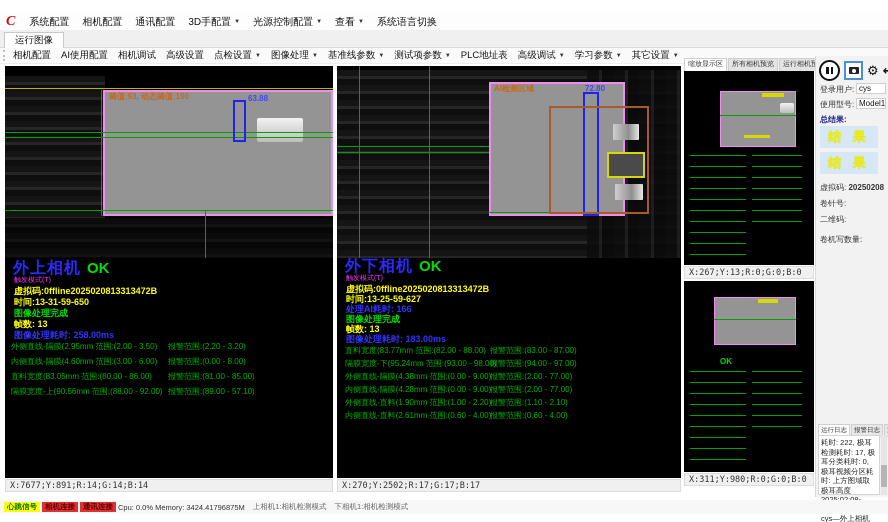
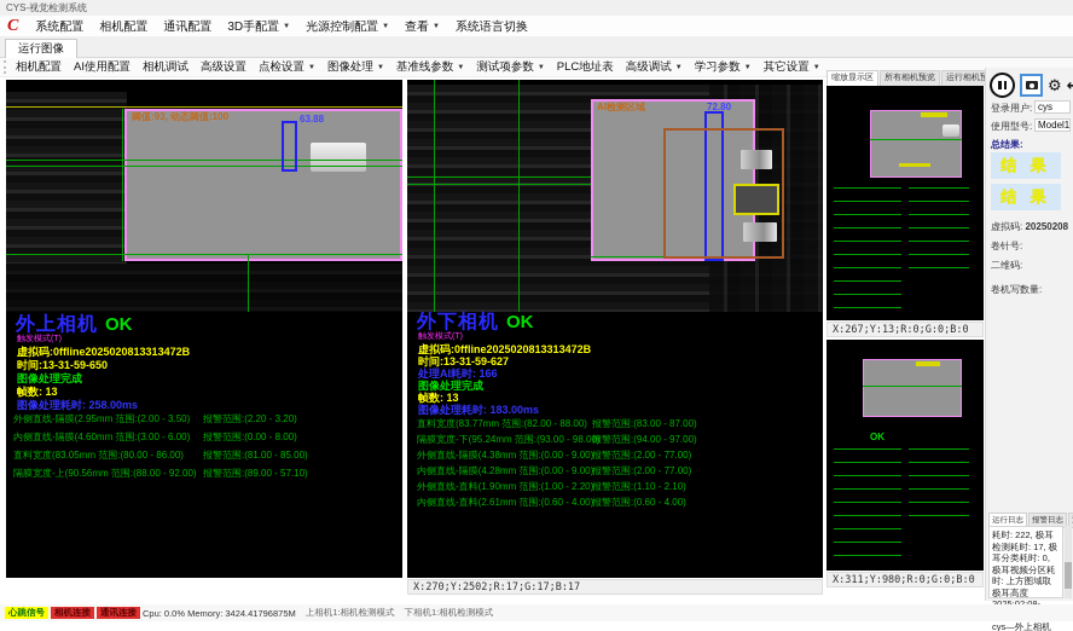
+ CYS-视觉检测系统
  C
  系统配置
  相机配置
  通讯配置
  3D手配置
  光源控制配置
  查看
  系统语言切换
  运行图像
  相机配置
  AI使用配置
  相机调试
  高级设置
  点检设置
  图像处理
  基准线参数
  测试项参数
  PLC地址表
  高级调试
  学习参数
  其它设置
  阈值:93, 动态阈值:100
  63.88
  外上相机
  OK
  虚拟码:0ffline2025020813313472B
  时间:13-31-59-650
  图像处理完成
  帧数: 13
  图像处理耗时: 258.00ms
  外侧直线-隔膜(2.95mm 范围:(2.00 - 3.50)
  报警范围:(2.20 - 3.20)
  内侧直线-隔膜(4.60mm 范围:(3.00 - 6.00)
  报警范围:(0.00 - 8.00)
  直料宽度(83.05mm 范围:(80.00 - 86.00)
  报警范围:(81.00 - 85.00)
  隔膜宽度-上(90.56mm 范围:(88.00 - 92.00)
  报警范围:(89.00 - 57.10)
- X:7677;Y:891;R:14;G:14;B:14
  AI检测区域
  72.80
  外下相机
  OK
  虚拟码:0ffline2025020813313472B
- 时间:13-25-59-627
+ 时间:13-31-59-627
  处理AI耗时: 166
  图像处理完成
  帧数: 13
  图像处理耗时: 183.00ms
  直料宽度(83.77mm 范围:(82.00 - 88.00)
  报警范围:(83.00 - 87.00)
  隔膜宽度-下(95.24mm 范围:(93.00 - 98.00)
  报警范围:(94.00 - 97.00)
  外侧直线-隔膜(4.38mm 范围:(0.00 - 9.00)
  报警范围:(2.00 - 77.00)
  内侧直线-隔膜(4.28mm 范围:(0.00 - 9.00)
  报警范围:(2.00 - 77.00)
  外侧直线-直料(1.90mm 范围:(1.00 - 2.20)
  报警范围:(1.10 - 2.10)
  内侧直线-直料(2.61mm 范围:(0.60 - 4.00)
  报警范围:(0.60 - 4.00)
  X:270;Y:2502;R:17;G:17;B:17
  X:267;Y:13;R:0;G:0;B:0
  OK
  X:311;Y:980;R:0;G:0;B:0
  ⚙
  登录用户:
  cys
  使用型号:
  Model1
  总结果:
  结 果
  结 果
  虚拟码: 20250208
  卷针号:
  二维码:
  卷机写数量:
  心跳信号
  相机连接
  通讯连接
  Cpu: 0.0% Memory: 3424.41796875M
  上相机1:相机检测模式
  下相机1:相机检测模式
